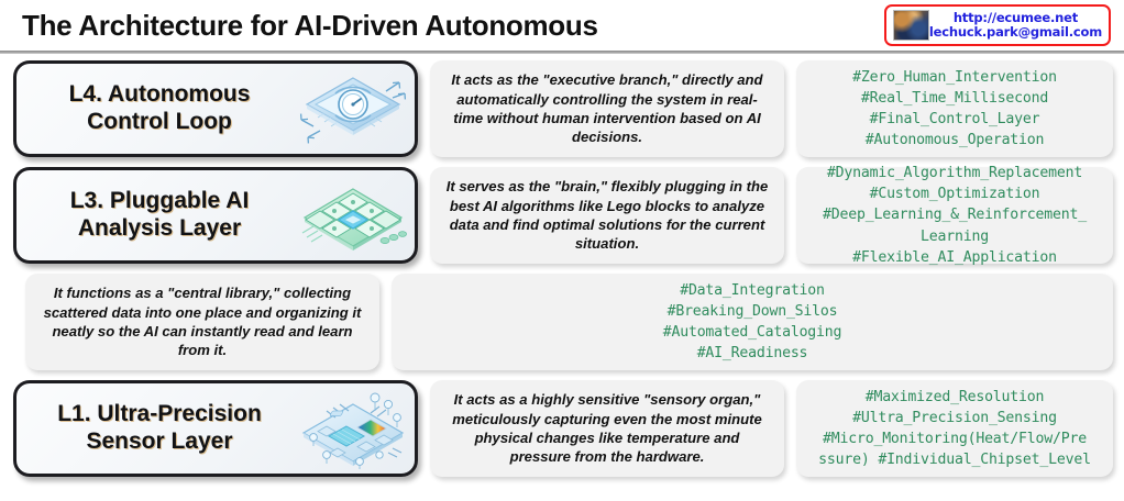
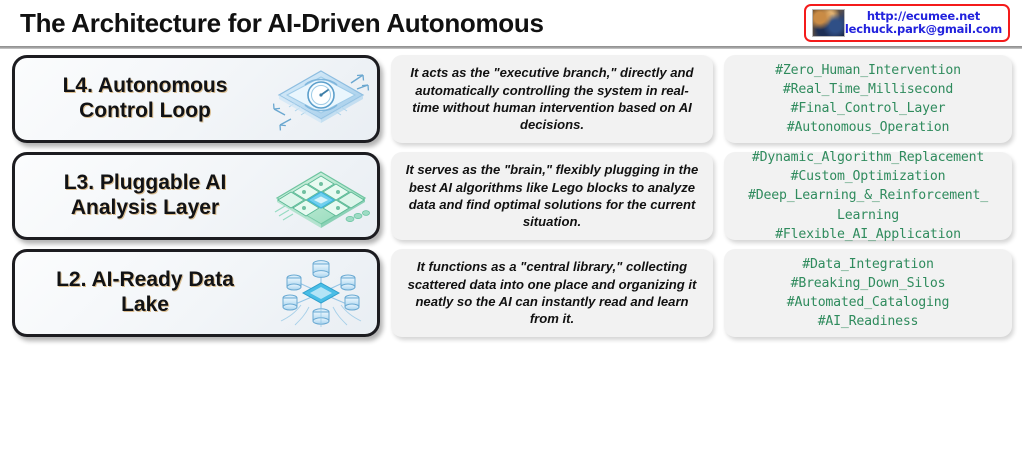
  The Architecture for AI-Driven Autonomous
  http://ecumee.net
  lechuck.park@gmail.com
  L4. Autonomous
  Control Loop
  It acts as the "executive branch," directly and automatically controlling the system in real-time without human intervention based on AI decisions.
  #Zero_Human_Intervention
  #Real_Time_Millisecond
  #Final_Control_Layer
  #Autonomous_Operation
  L3. Pluggable AI
  Analysis Layer
  It serves as the "brain," flexibly plugging in the best AI algorithms like Lego blocks to analyze data and find optimal solutions for the current situation.
  #Dynamic_Algorithm_Replacement
  #Custom_Optimization
  #Deep_Learning_&_Reinforcement_
  Learning
  #Flexible_AI_Application
+ L2. AI-Ready Data
+ Lake
  It functions as a "central library," collecting scattered data into one place and organizing it neatly so the AI can instantly read and learn from it.
  #Data_Integration
  #Breaking_Down_Silos
  #Automated_Cataloging
  #AI_Readiness
- L1. Ultra-Precision
- Sensor Layer
- It acts as a highly sensitive "sensory organ," meticulously capturing even the most minute physical changes like temperature and pressure from the hardware.
- #Maximized_Resolution
- #Ultra_Precision_Sensing
- #Micro_Monitoring(Heat/Flow/Pre
- ssure) #Individual_Chipset_Level
